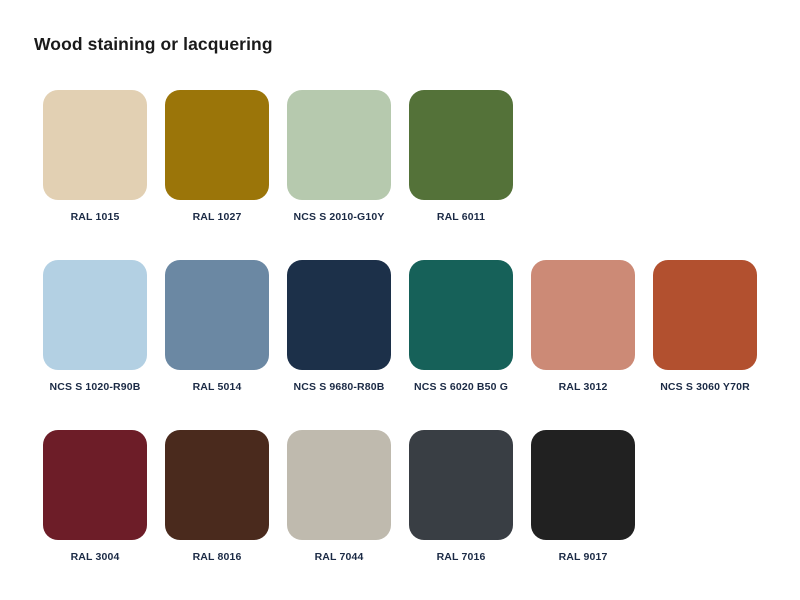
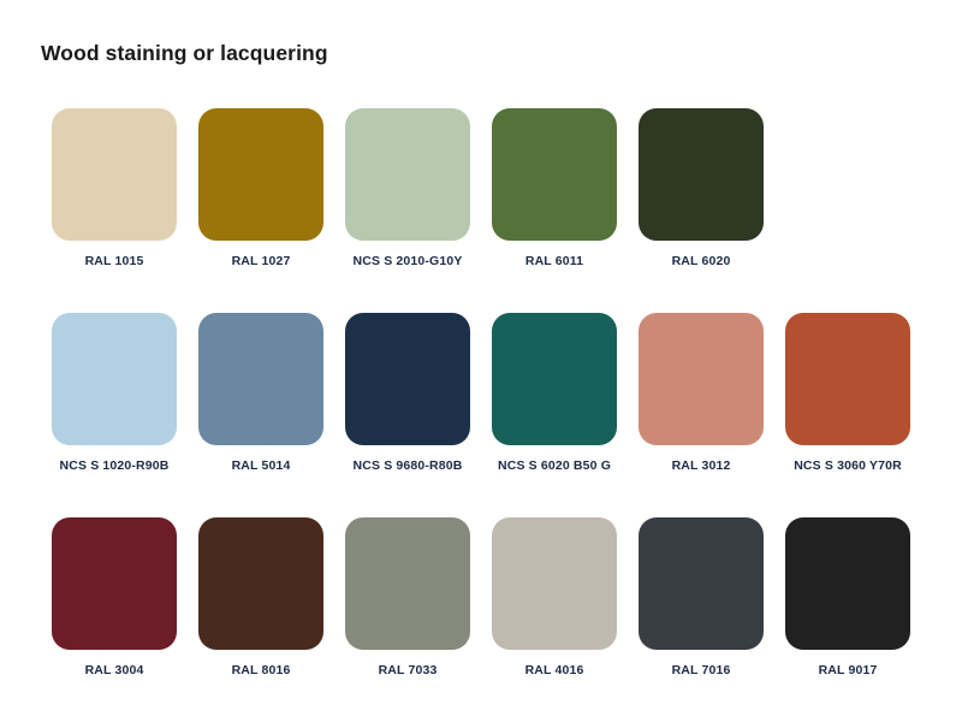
  Wood staining or lacquering
  RAL 1015
  RAL 1027
  NCS S 2010-G10Y
  RAL 6011
+ RAL 6020
  NCS S 1020-R90B
  RAL 5014
  NCS S 9680-R80B
  NCS S 6020 B50 G
  RAL 3012
  NCS S 3060 Y70R
  RAL 3004
  RAL 8016
+ RAL 7033
- RAL 7044
+ RAL 4016
  RAL 7016
  RAL 9017
